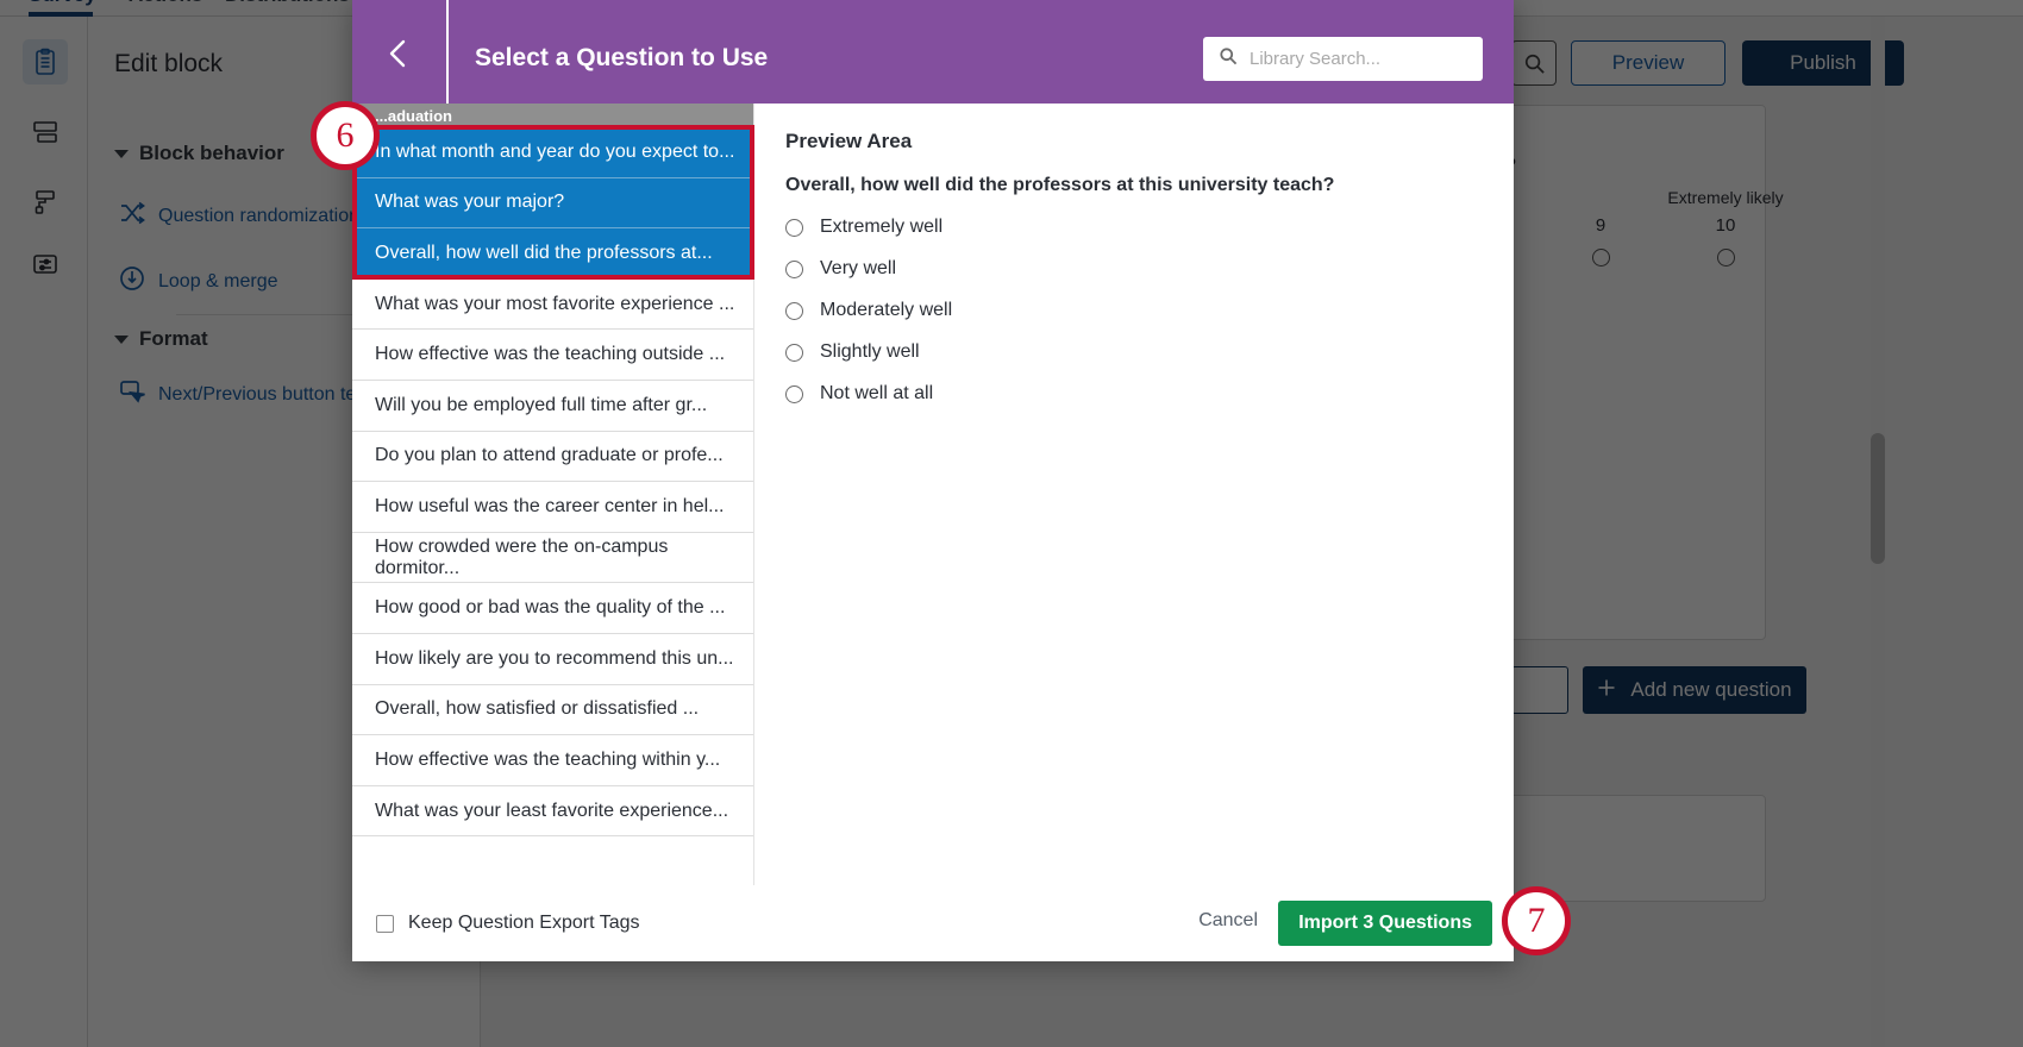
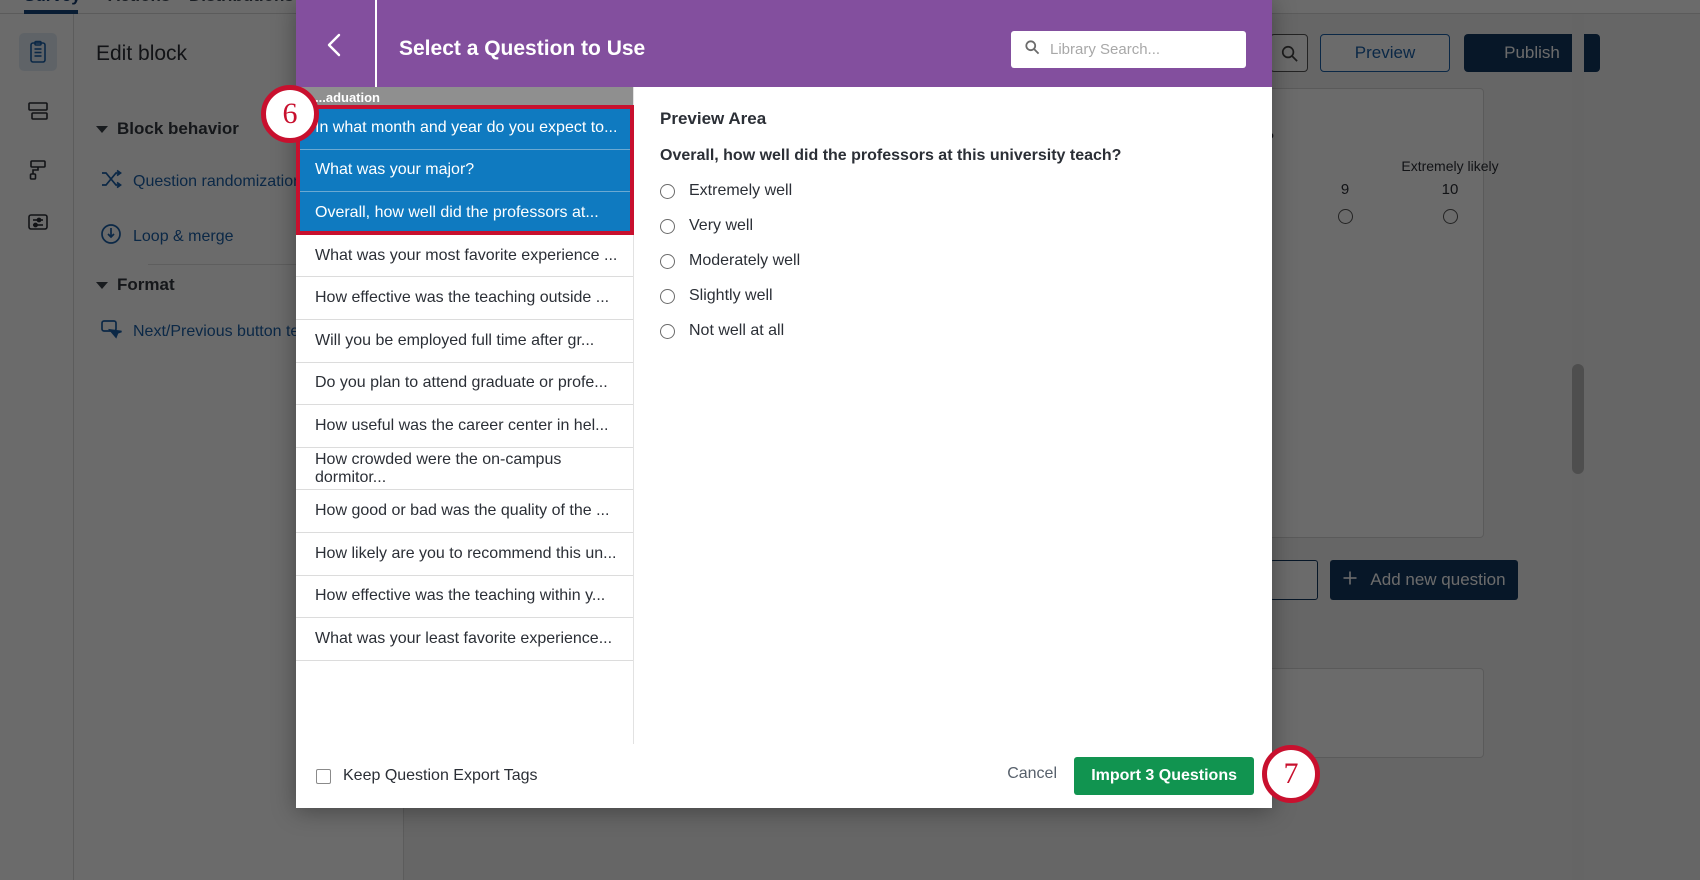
  Edit block
  Block behavior
  Question randomizatio
  Loop & merge
  Format
  Next/Previous button te
  Preview
  Publish
  Extremely likely
  9
  10
  Add new question
  Select a Question to Use
  Library Search...
  ...aduation
  In what month and year do you expect to...
  What was your major?
  Overall, how well did the professors at...
  What was your most favorite experience ...
  How effective was the teaching outside ...
  Will you be employed full time after gr...
  Do you plan to attend graduate or profe...
  How useful was the career center in hel...
  How crowded were the on-campus dormitor...
  How good or bad was the quality of the ...
  How likely are you to recommend this un...
- Overall, how satisfied or dissatisfied ...
  How effective was the teaching within y...
  What was your least favorite experience...
  Preview Area
  Overall, how well did the professors at this university teach?
  Extremely well
  Very well
  Moderately well
  Slightly well
  Not well at all
  Keep Question Export Tags
  Cancel
  Import 3 Questions
  6
  7
